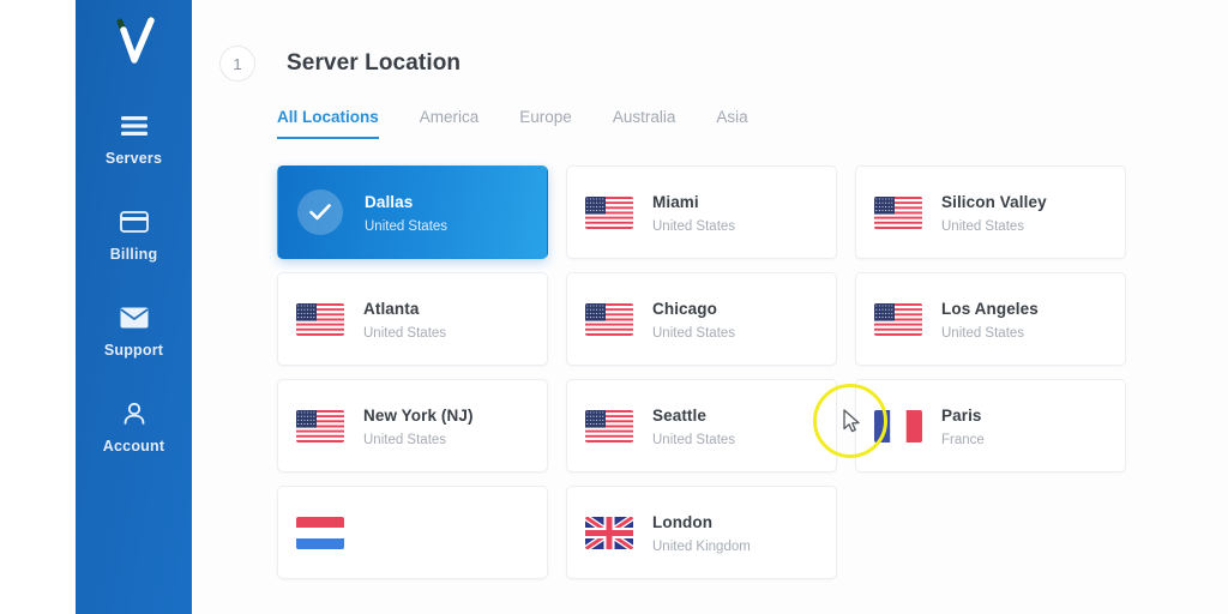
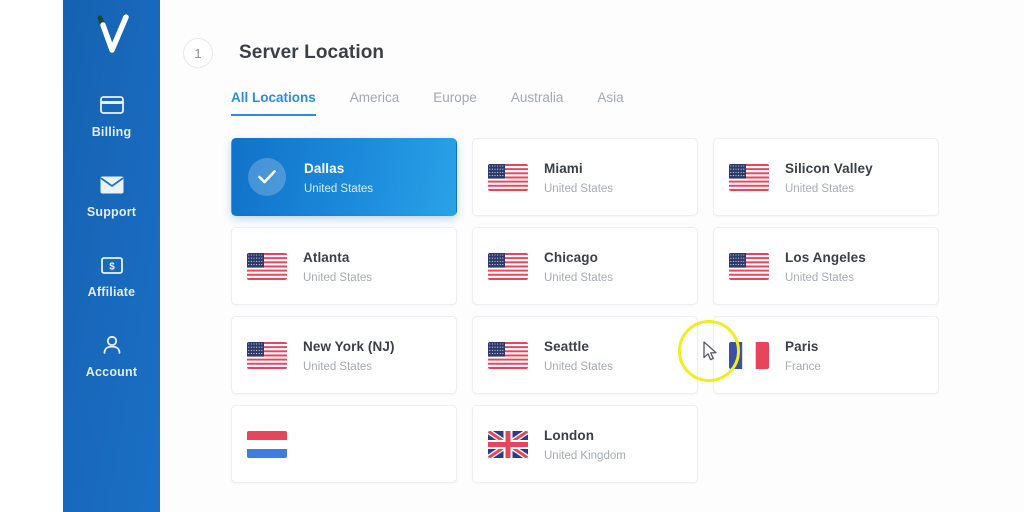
- Servers
  Billing
  Support
+ $
+ Affiliate
  Account
  1
  Server Location
  All Locations
  America
  Europe
  Australia
  Asia
  Dallas
  United States
  Miami
  United States
  Silicon Valley
  United States
  Atlanta
  United States
  Chicago
  United States
  Los Angeles
  United States
  New York (NJ)
  United States
  Seattle
  United States
  Paris
  France
  London
  United Kingdom
